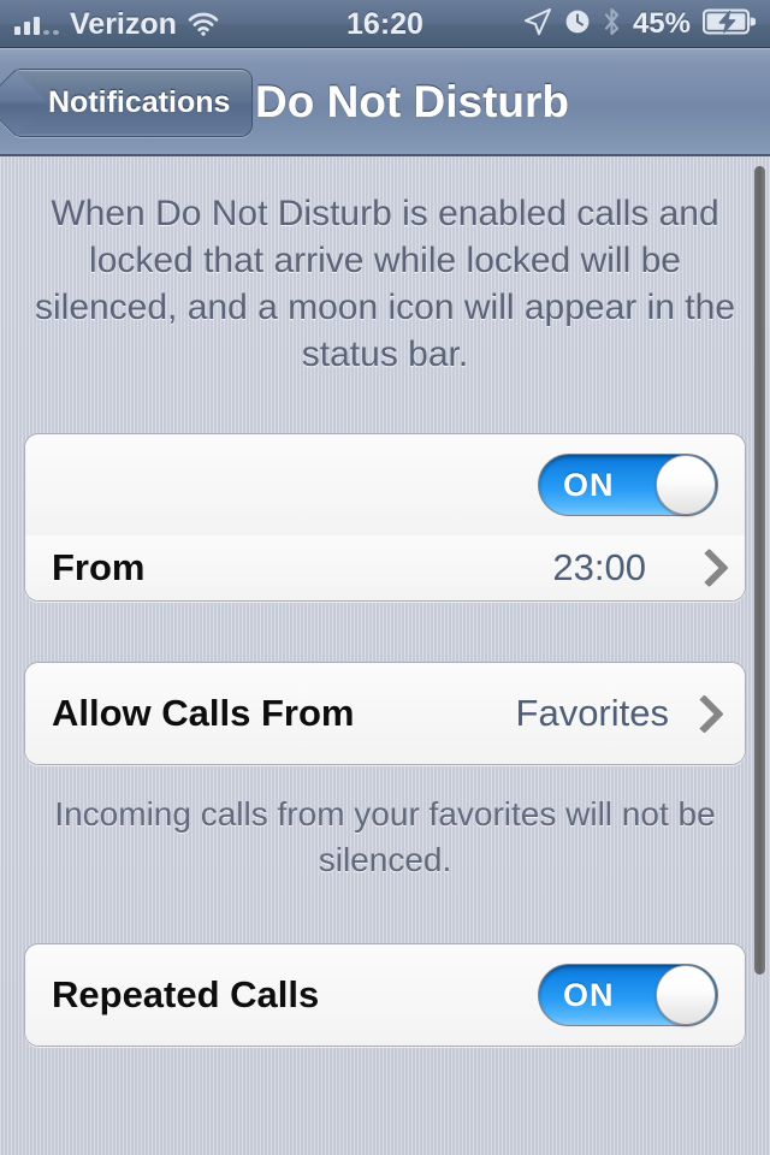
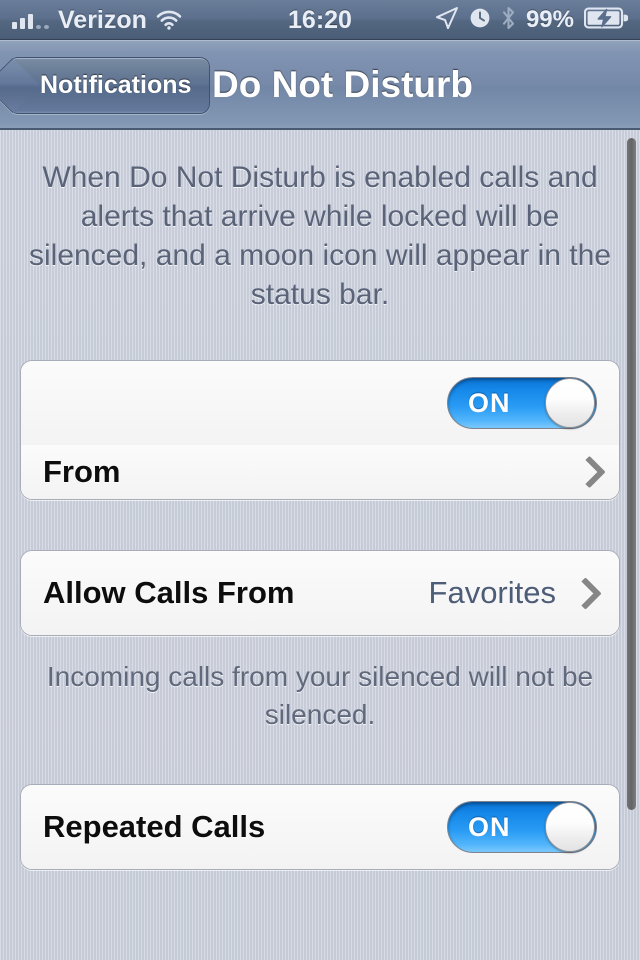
  Verizon
  16:20
- 45%
+ 99%
  Notifications
  Do Not Disturb
- When Do Not Disturb is enabled calls and locked that arrive while locked will be silenced, and a moon icon will appear in the status bar.
+ When Do Not Disturb is enabled calls and alerts that arrive while locked will be silenced, and a moon icon will appear in the status bar.
  ON
  From
- 23:00
  Allow Calls From
  Favorites
- Incoming calls from your favorites will not be silenced.
+ Incoming calls from your silenced will not be silenced.
  Repeated Calls
  ON
